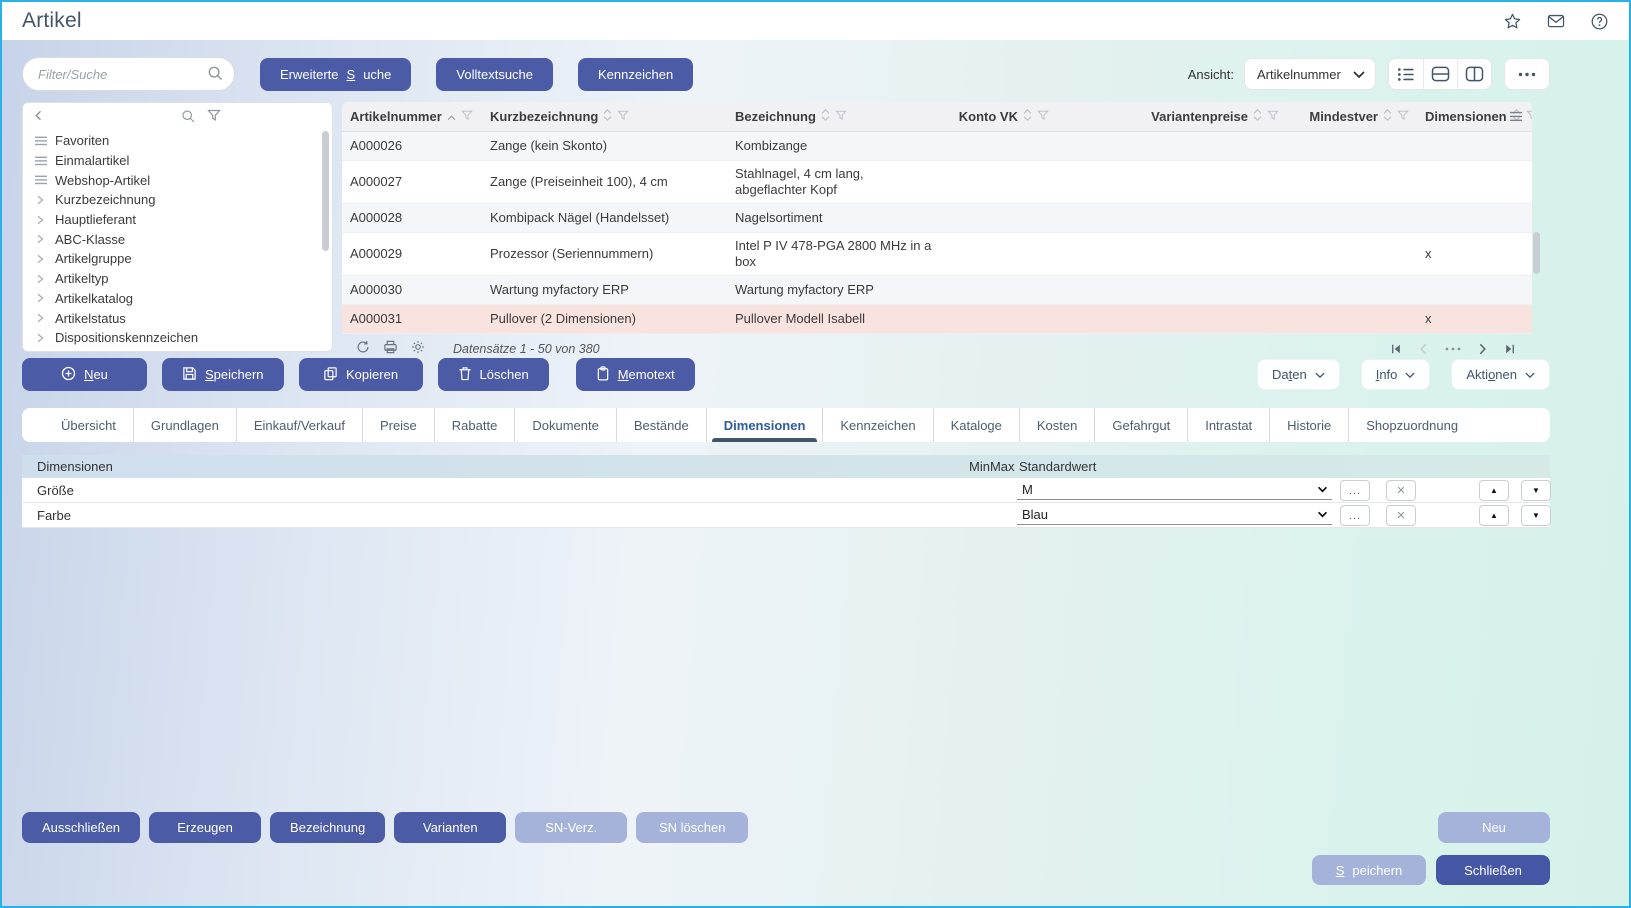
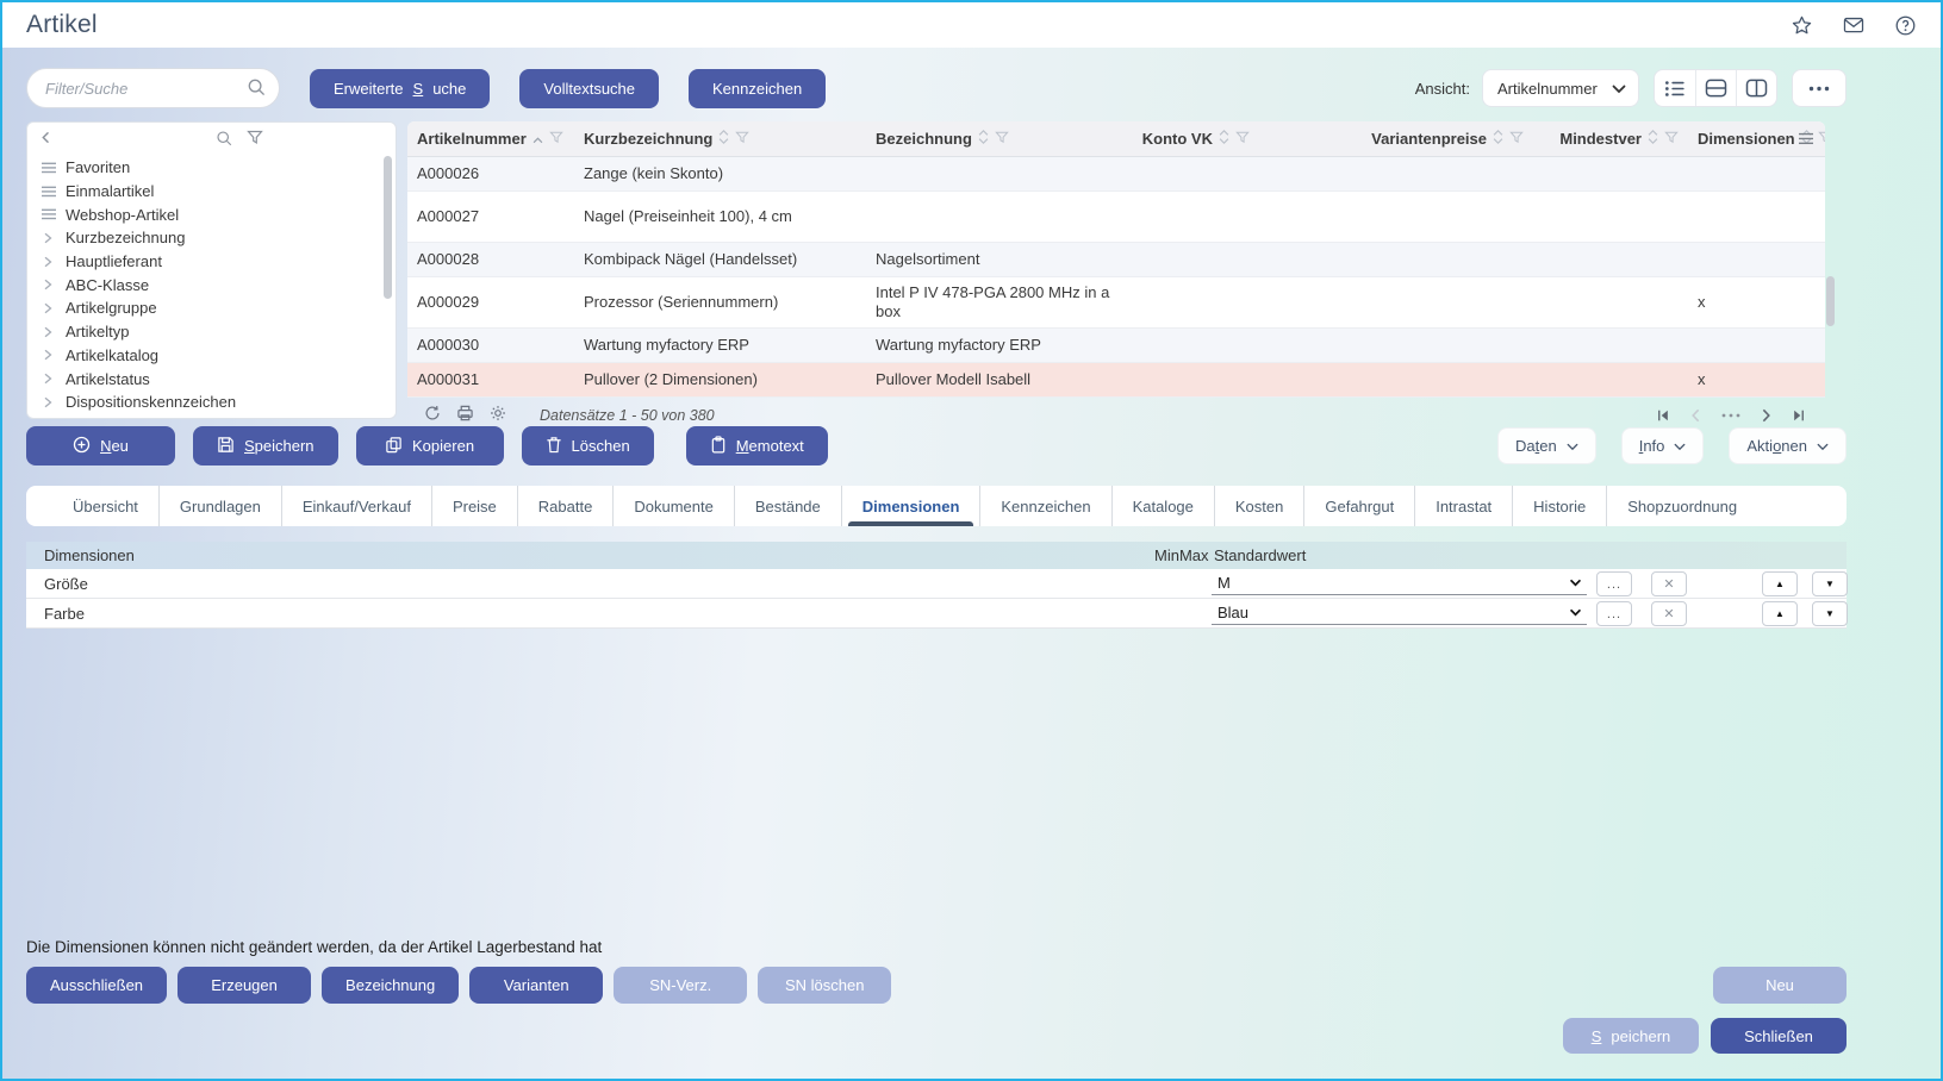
  Artikel
  Filter/Suche
  Erweiterte
  S
  uche
  Volltextsuche
  Kennzeichen
  Ansicht:
  Artikelnummer
  Favoriten
  Einmalartikel
  Webshop-Artikel
  Kurzbezeichnung
  Hauptlieferant
  ABC-Klasse
  Artikelgruppe
  Artikeltyp
  Artikelkatalog
  Artikelstatus
  Dispositionskennzeichen
  Artikelnummer
  Kurzbezeichnung
  Bezeichnung
  Konto VK
  Variantenpreise
  Mindestver
  Dimensionen
  A000026
  Zange (kein Skonto)
- Kombizange
  A000027
- Zange (Preiseinheit 100), 4 cm
+ Nagel (Preiseinheit 100), 4 cm
- Stahlnagel, 4 cm lang, abgeflachter Kopf
  A000028
  Kombipack Nägel (Handelsset)
  Nagelsortiment
  A000029
  Prozessor (Seriennummern)
  Intel P IV 478-PGA 2800 MHz in a box
  x
  A000030
  Wartung myfactory ERP
  Wartung myfactory ERP
  A000031
  Pullover (2 Dimensionen)
  Pullover Modell Isabell
  x
  Datensätze 1 - 50 von 380
  Neu
  Speichern
  Kopieren
  Löschen
  Memotext
  Daten
  Info
  Aktionen
  Übersicht
  Grundlagen
  Einkauf/Verkauf
  Preise
  Rabatte
  Dokumente
  Bestände
  Dimensionen
  Kennzeichen
  Kataloge
  Kosten
  Gefahrgut
  Intrastat
  Historie
  Shopzuordnung
  Dimensionen
  MinMax
  Standardwert
  Größe
  M
  ...
  ✕
  ▲
  ▼
  Farbe
  Blau
  ...
  ✕
  ▲
  ▼
+ Die Dimensionen können nicht geändert werden, da der Artikel Lagerbestand hat
  Ausschließen
  Erzeugen
  Bezeichnung
  Varianten
  SN-Verz.
  SN löschen
  Neu
  S
  peichern
  Schließen
